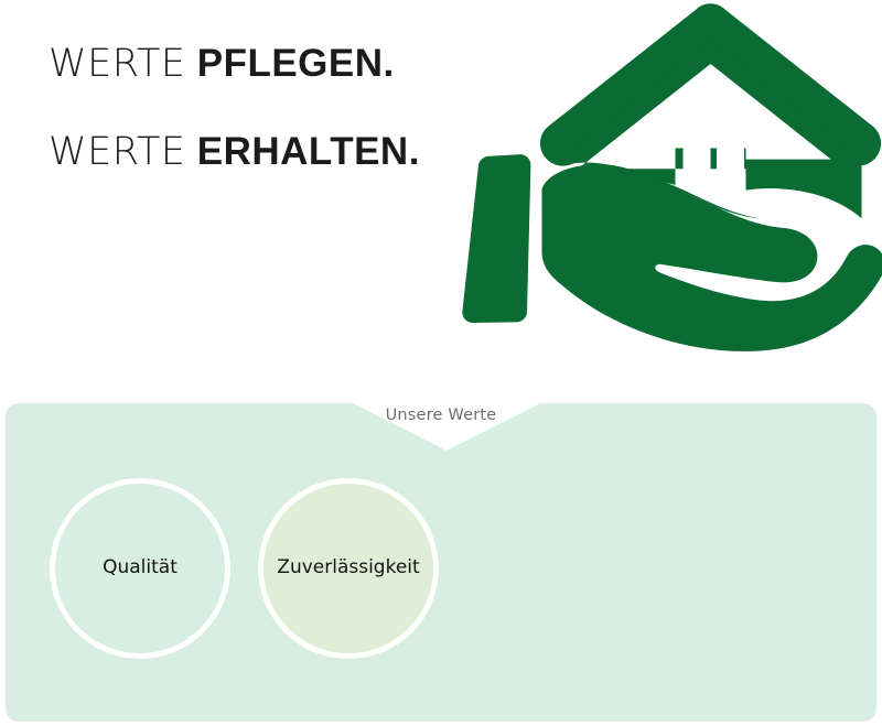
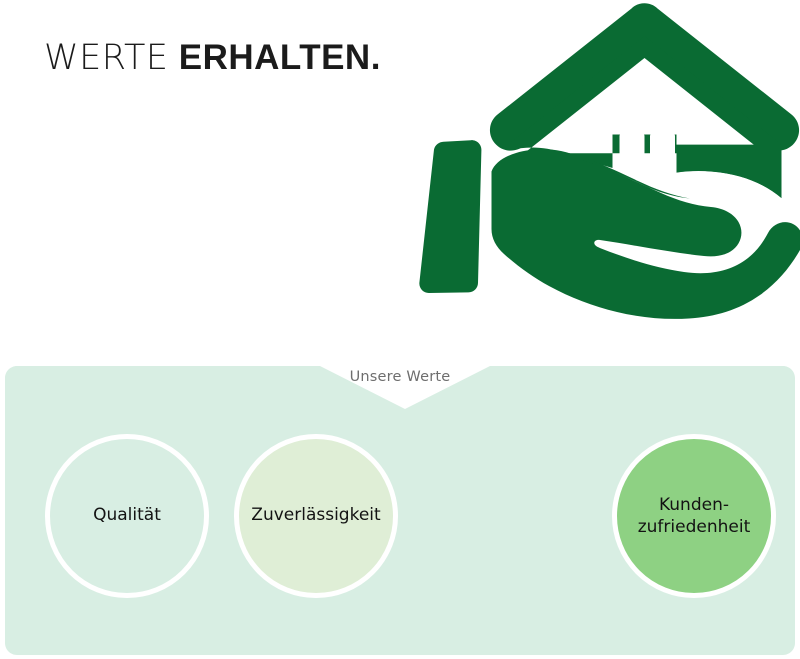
- WERTE PFLEGEN.
  WERTE ERHALTEN.
  Unsere Werte
  Qualität
  Zuverlässigkeit
+ Kunden-
+ zufriedenheit
